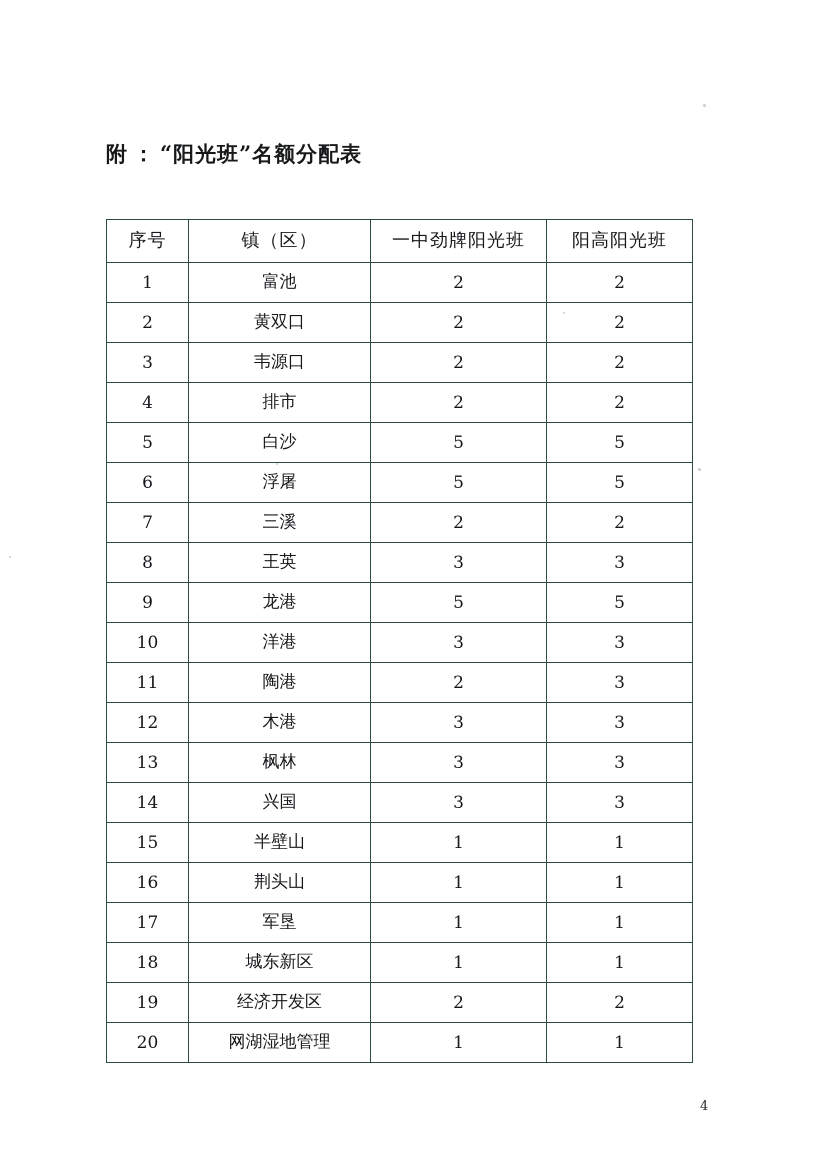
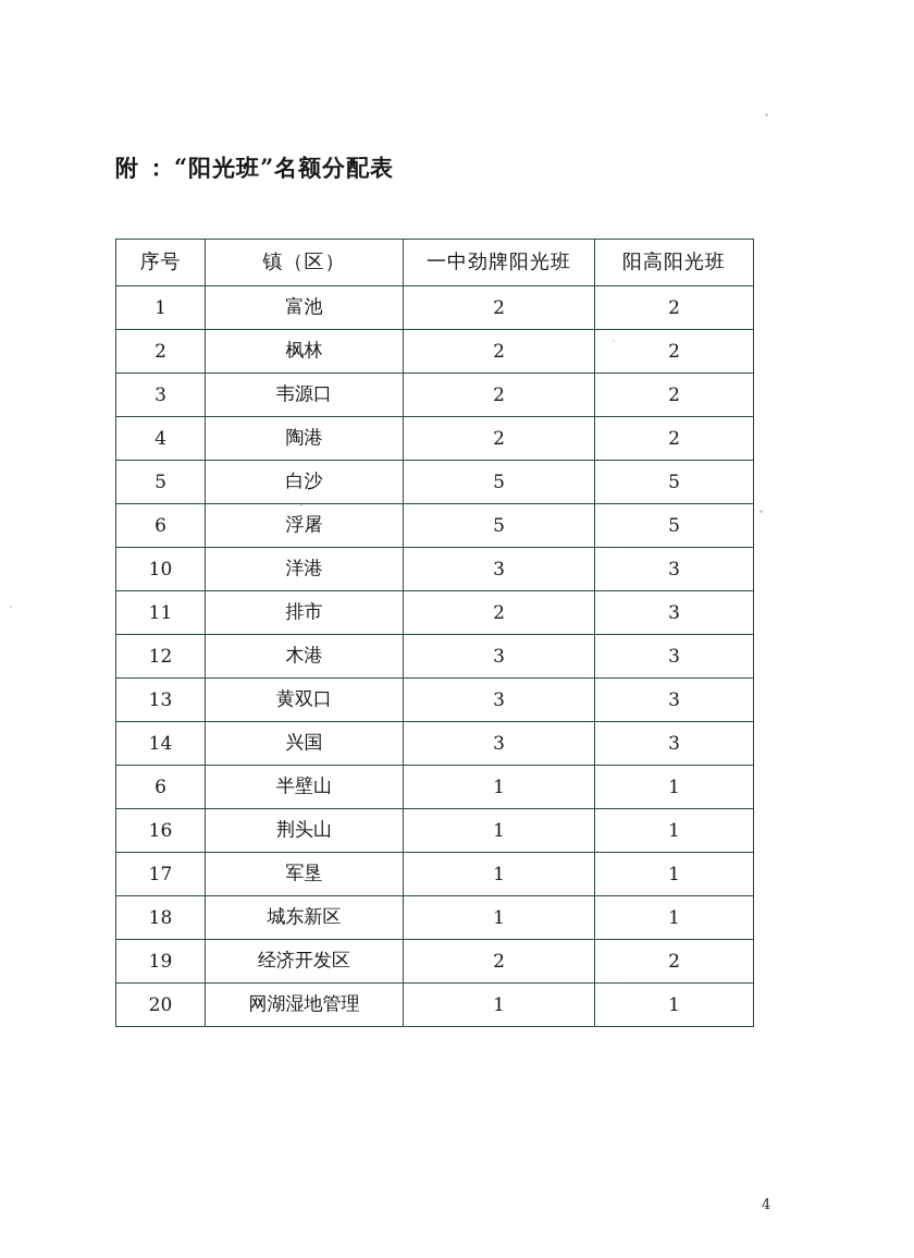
  附：“阳光班”名额分配表
  序号	镇（区）	一中劲牌阳光班	阳高阳光班
  1	富池	2	2
- 2	黄双口	2	2
+ 2	枫林	2	2
  3	韦源口	2	2
- 4	排市	2	2
+ 4	陶港	2	2
  5	白沙	5	5
  6	浮屠	5	5
- 7	三溪	2	2
- 8	王英	3	3
- 9	龙港	5	5
  10	洋港	3	3
- 11	陶港	2	3
+ 11	排市	2	3
  12	木港	3	3
- 13	枫林	3	3
+ 13	黄双口	3	3
  14	兴国	3	3
- 15	半壁山	1	1
+ 6	半壁山	1	1
  16	荆头山	1	1
  17	军垦	1	1
  18	城东新区	1	1
  19	经济开发区	2	2
  20	网湖湿地管理	1	1
  4
